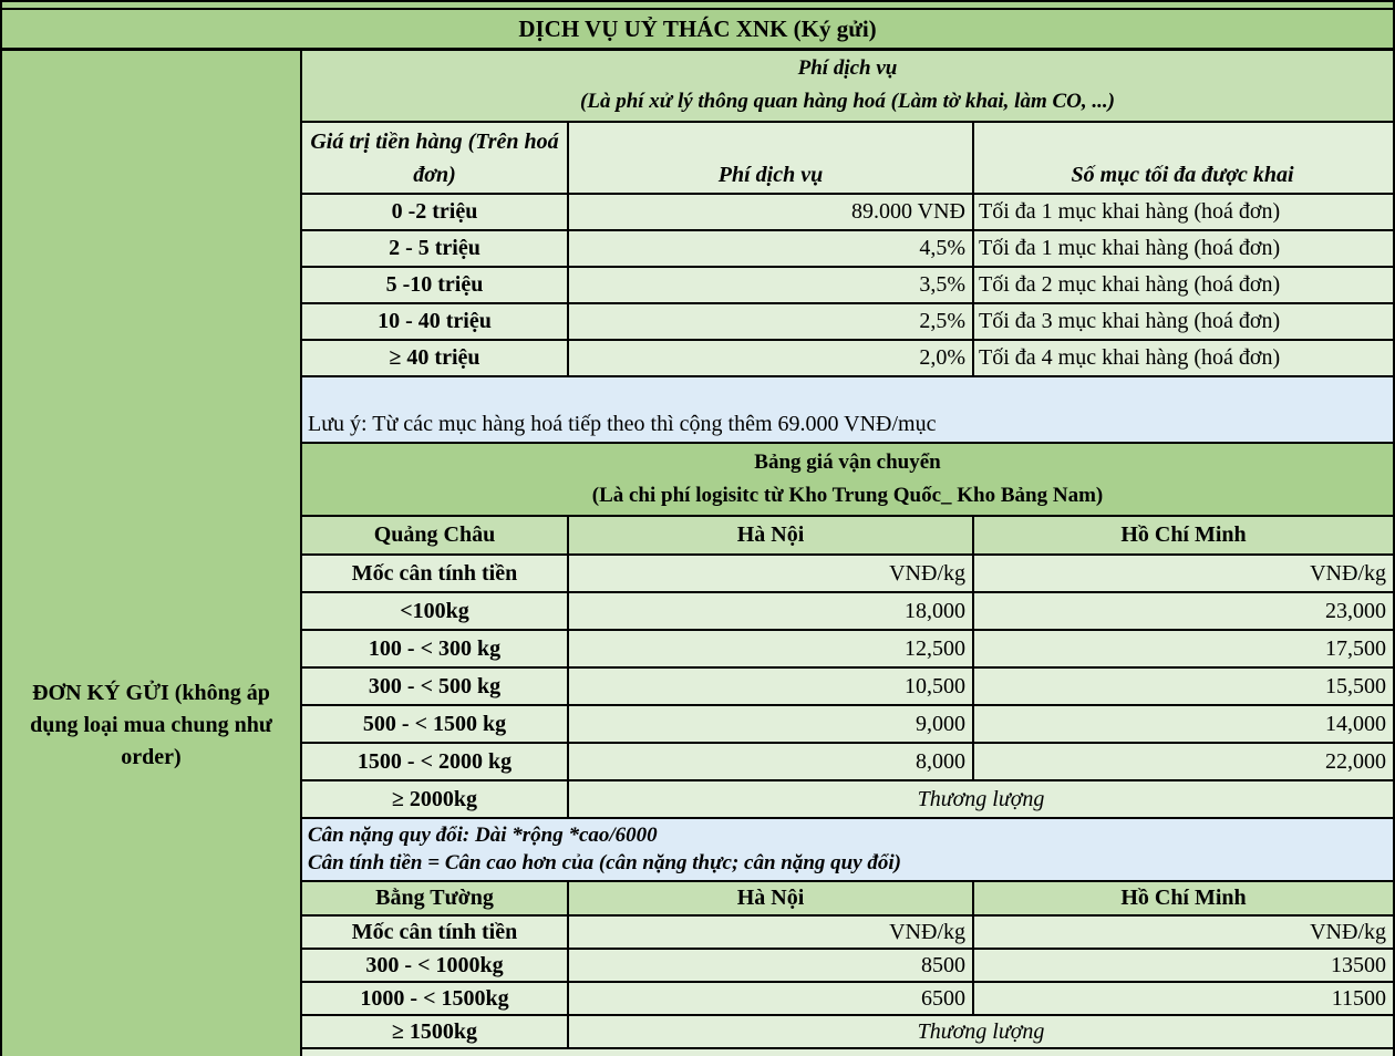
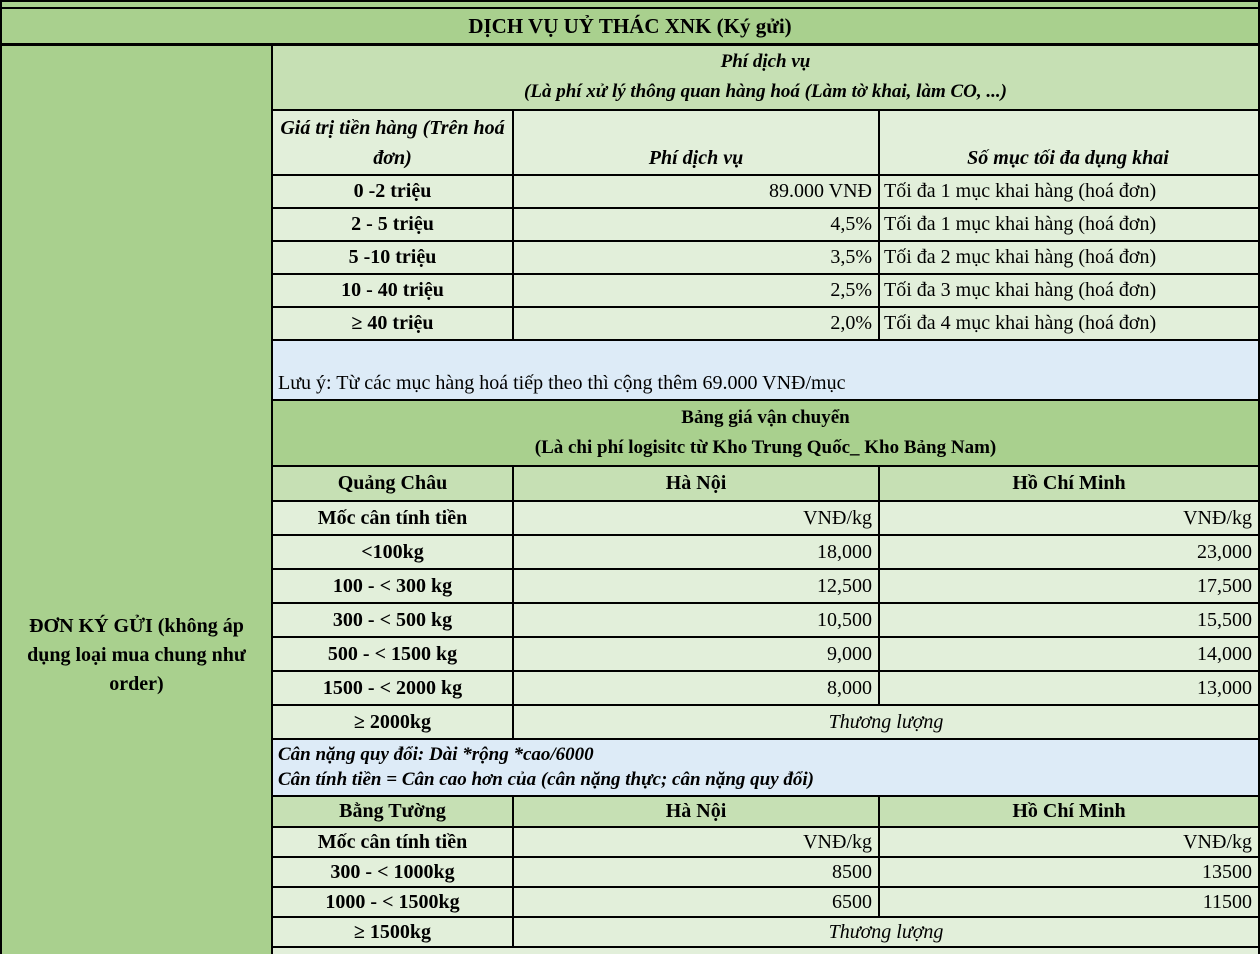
  DỊCH VỤ UỶ THÁC XNK (Ký gửi)
  ĐƠN KÝ GỬI (không áp dụng loại mua chung như order)
  Phí dịch vụ
  (Là phí xử lý thông quan hàng hoá (Làm tờ khai, làm CO, ...)
- Giá trị tiền hàng (Trên hoá đơn)	Phí dịch vụ	Số mục tối đa được khai
+ Giá trị tiền hàng (Trên hoá đơn)	Phí dịch vụ	Số mục tối đa dụng khai
  0 -2 triệu	89.000 VNĐ	Tối đa 1 mục khai hàng (hoá đơn)
  2 - 5 triệu	4,5%	Tối đa 1 mục khai hàng (hoá đơn)
  5 -10 triệu	3,5%	Tối đa 2 mục khai hàng (hoá đơn)
  10 - 40 triệu	2,5%	Tối đa 3 mục khai hàng (hoá đơn)
  ≥ 40 triệu	2,0%	Tối đa 4 mục khai hàng (hoá đơn)
  Lưu ý: Từ các mục hàng hoá tiếp theo thì cộng thêm 69.000 VNĐ/mục
  Bảng giá vận chuyển
  (Là chi phí logisitc từ Kho Trung Quốc_ Kho Bảng Nam)
  Quảng Châu	Hà Nội	Hồ Chí Minh
  Mốc cân tính tiền	VNĐ/kg	VNĐ/kg
  <100kg	18,000	23,000
  100 - < 300 kg	12,500	17,500
  300 - < 500 kg	10,500	15,500
  500 - < 1500 kg	9,000	14,000
- 1500 - < 2000 kg	8,000	22,000
+ 1500 - < 2000 kg	8,000	13,000
  ≥ 2000kg	Thương lượng
  Cân nặng quy đổi: Dài *rộng *cao/6000
  Cân tính tiền = Cân cao hơn của (cân nặng thực; cân nặng quy đổi)
  Bằng Tường	Hà Nội	Hồ Chí Minh
  Mốc cân tính tiền	VNĐ/kg	VNĐ/kg
  300 - < 1000kg	8500	13500
  1000 - < 1500kg	6500	11500
  ≥ 1500kg	Thương lượng
